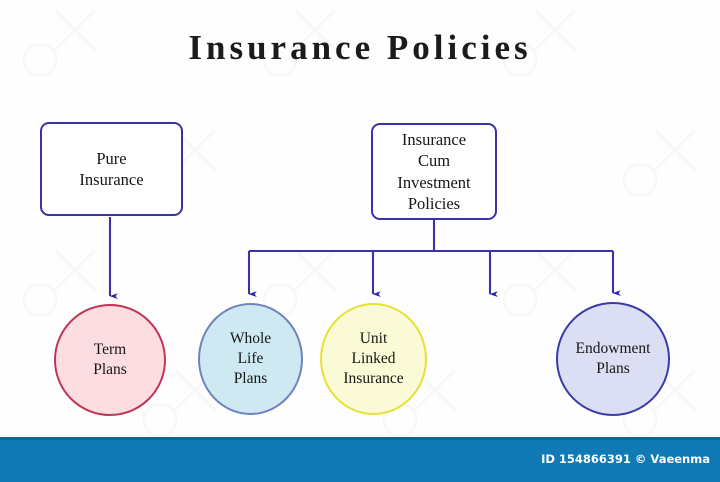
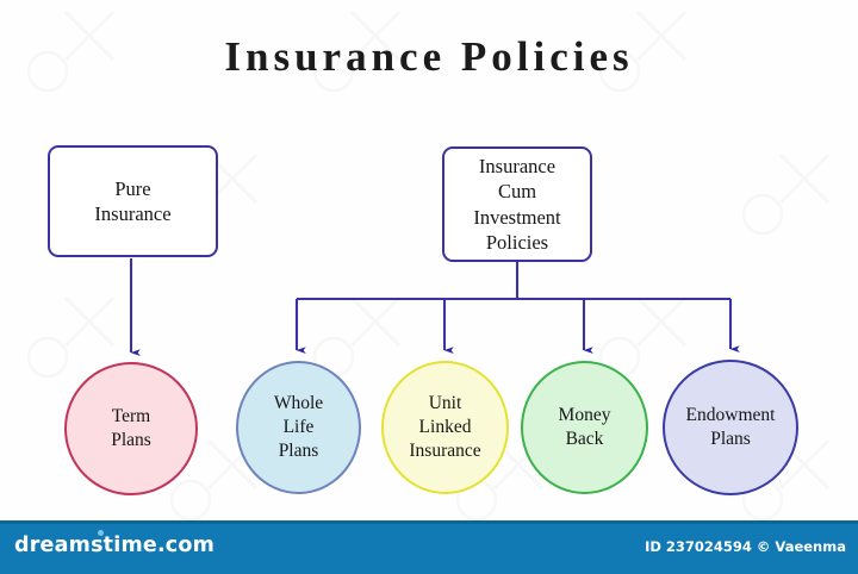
  Insurance Policies
  Pure
  Insurance
  Insurance
  Cum
  Investment
  Policies
  Term
  Plans
  Whole
  Life
  Plans
  Unit
  Linked
  Insurance
+ Money
+ Back
  Endowment
  Plans
+ dreamstime.com
- ID 154866391 © Vaeenma
+ ID 237024594 © Vaeenma
